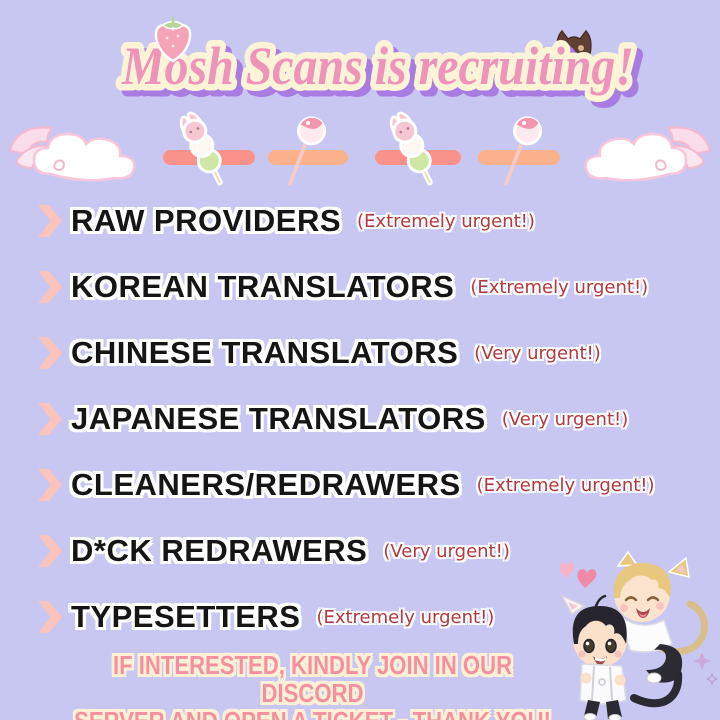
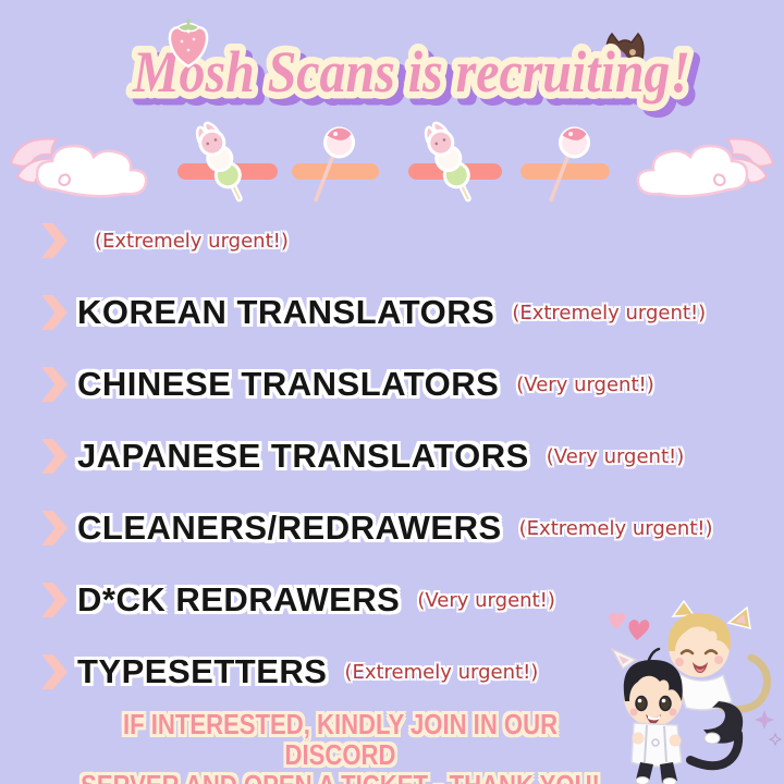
  Mosh Scans is recruiting!
- RAW PROVIDERS
  (Extremely urgent!)
  KOREAN TRANSLATORS
  (Extremely urgent!)
  CHINESE TRANSLATORS
  (Very urgent!)
  JAPANESE TRANSLATORS
  (Very urgent!)
  CLEANERS/REDRAWERS
  (Extremely urgent!)
  D*CK REDRAWERS
  (Very urgent!)
  TYPESETTERS
  (Extremely urgent!)
  IF INTERESTED, KINDLY JOIN IN OUR DISCORD
